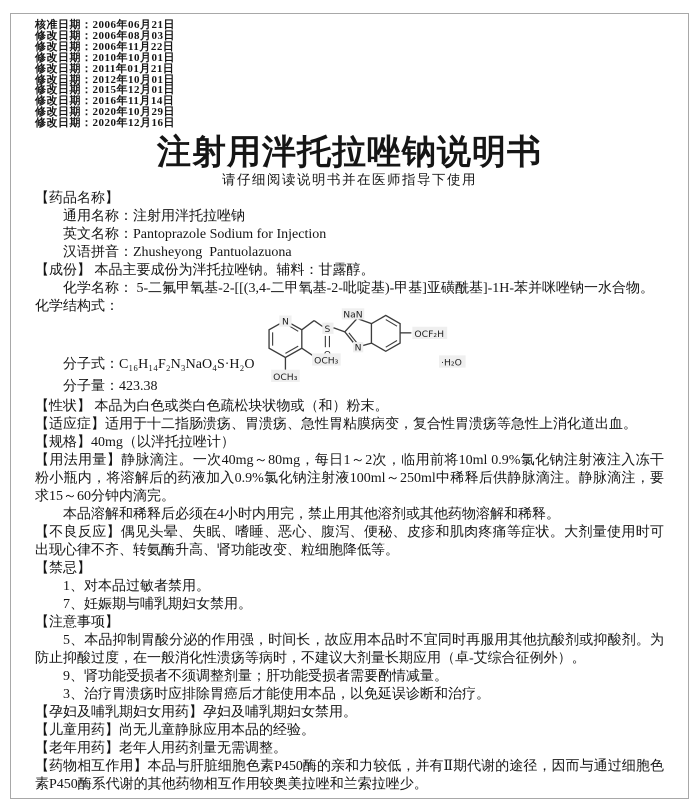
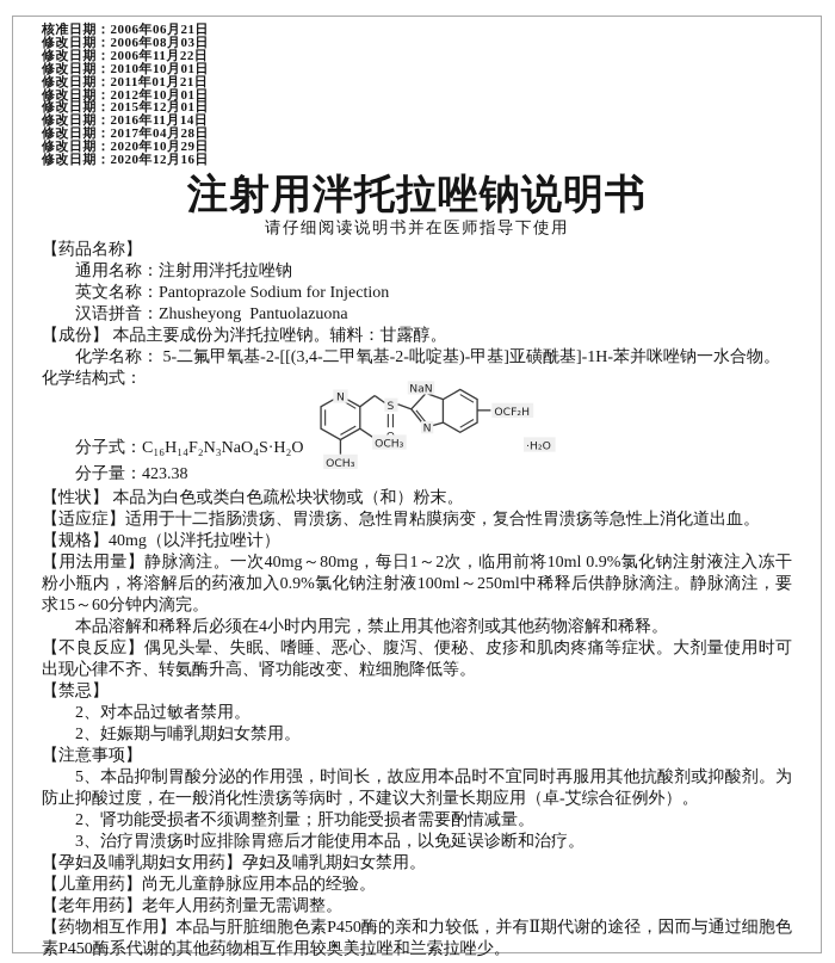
  核准日期：2006年06月21日
  修改日期：2006年08月03日
  修改日期：2006年11月22日
  修改日期：2010年10月01日
  修改日期：2011年01月21日
  修改日期：2012年10月01日
  修改日期：2015年12月01日
  修改日期：2016年11月14日
+ 修改日期：2017年04月28日
  修改日期：2020年10月29日
  修改日期：2020年12月16日
  注射用泮托拉唑钠说明书
  请仔细阅读说明书并在医师指导下使用
  【药品名称】
  通用名称：注射用泮托拉唑钠
  英文名称：Pantoprazole Sodium for Injection
  汉语拼音：Zhusheyong Pantuolazuona
  【成份】 本品主要成份为泮托拉唑钠。辅料：甘露醇。
  化学名称： 5-二氟甲氧基-2-[[(3,4-二甲氧基-2-吡啶基)-甲基]亚磺酰基]-1H-苯并咪唑钠一水合物。
  化学结构式：
  N
  S
  NaN
  N
  OCF₂H
  OCH₃
  OCH₃
  ·H₂O
  分子式：C₁₆H₁₄F₂N₃NaO₄S·H₂O
  分子量：423.38
  【性状】 本品为白色或类白色疏松块状物或（和）粉末。
  【适应症】适用于十二指肠溃疡、胃溃疡、急性胃粘膜病变，复合性胃溃疡等急性上消化道出血。
  【规格】40mg（以泮托拉唑计）
  【用法用量】静脉滴注。一次40mg～80mg，每日1～2次，临用前将10ml 0.9%氯化钠注射液注入冻干粉小瓶内，将溶解后的药液加入0.9%氯化钠注射液100ml～250ml中稀释后供静脉滴注。静脉滴注，要求15～60分钟内滴完。
  本品溶解和稀释后必须在4小时内用完，禁止用其他溶剂或其他药物溶解和稀释。
  【不良反应】偶见头晕、失眠、嗜睡、恶心、腹泻、便秘、皮疹和肌肉疼痛等症状。大剂量使用时可出现心律不齐、转氨酶升高、肾功能改变、粒细胞降低等。
  【禁忌】
- 1、对本品过敏者禁用。
+ 2、对本品过敏者禁用。
- 7、妊娠期与哺乳期妇女禁用。
+ 2、妊娠期与哺乳期妇女禁用。
  【注意事项】
  5、本品抑制胃酸分泌的作用强，时间长，故应用本品时不宜同时再服用其他抗酸剂或抑酸剂。为防止抑酸过度，在一般消化性溃疡等病时，不建议大剂量长期应用（卓-艾综合征例外）。
- 9、肾功能受损者不须调整剂量；肝功能受损者需要酌情减量。
+ 2、肾功能受损者不须调整剂量；肝功能受损者需要酌情减量。
  3、治疗胃溃疡时应排除胃癌后才能使用本品，以免延误诊断和治疗。
  【孕妇及哺乳期妇女用药】孕妇及哺乳期妇女禁用。
  【儿童用药】尚无儿童静脉应用本品的经验。
  【老年用药】老年人用药剂量无需调整。
  【药物相互作用】本品与肝脏细胞色素P450酶的亲和力较低，并有Ⅱ期代谢的途径，因而与通过细胞色素P450酶系代谢的其他药物相互作用较奥美拉唑和兰索拉唑少。
